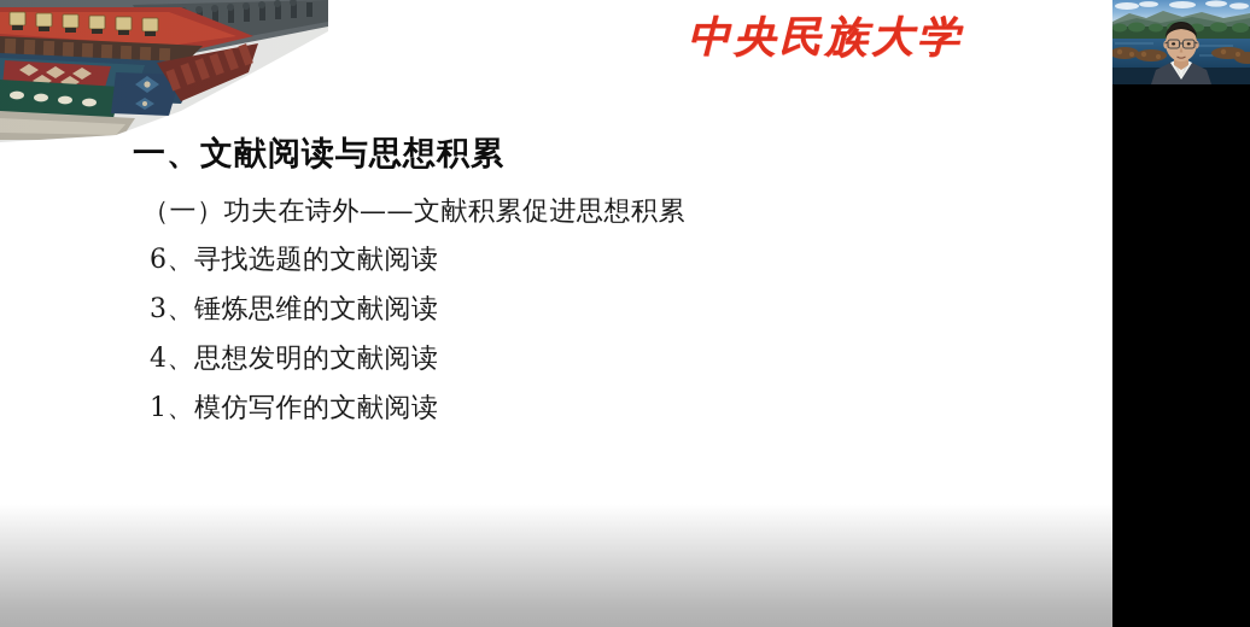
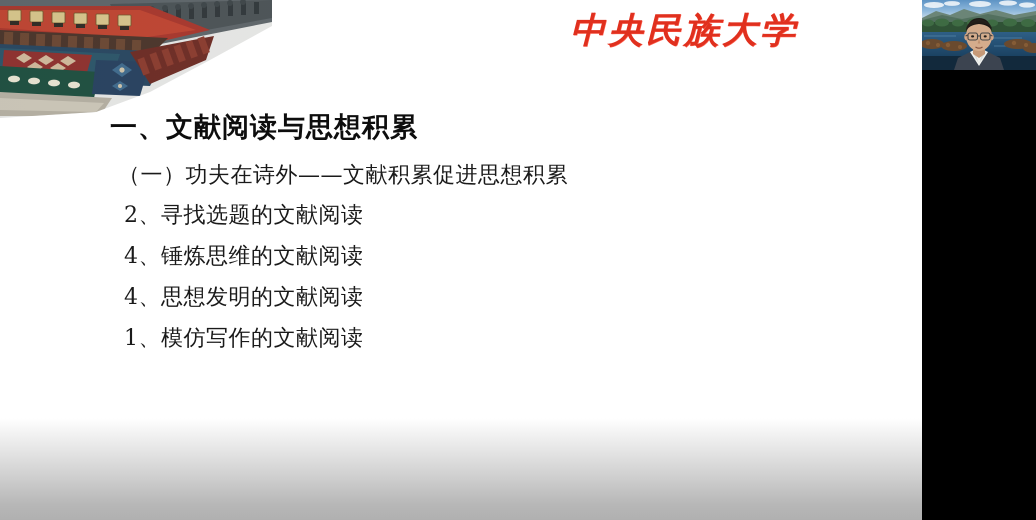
  中央民族大学
  一、文献阅读与思想积累
  （一）功夫在诗外——文献积累促进思想积累
- 6、寻找选题的文献阅读
+ 2、寻找选题的文献阅读
- 3、锤炼思维的文献阅读
+ 4、锤炼思维的文献阅读
  4、思想发明的文献阅读
  1、模仿写作的文献阅读
